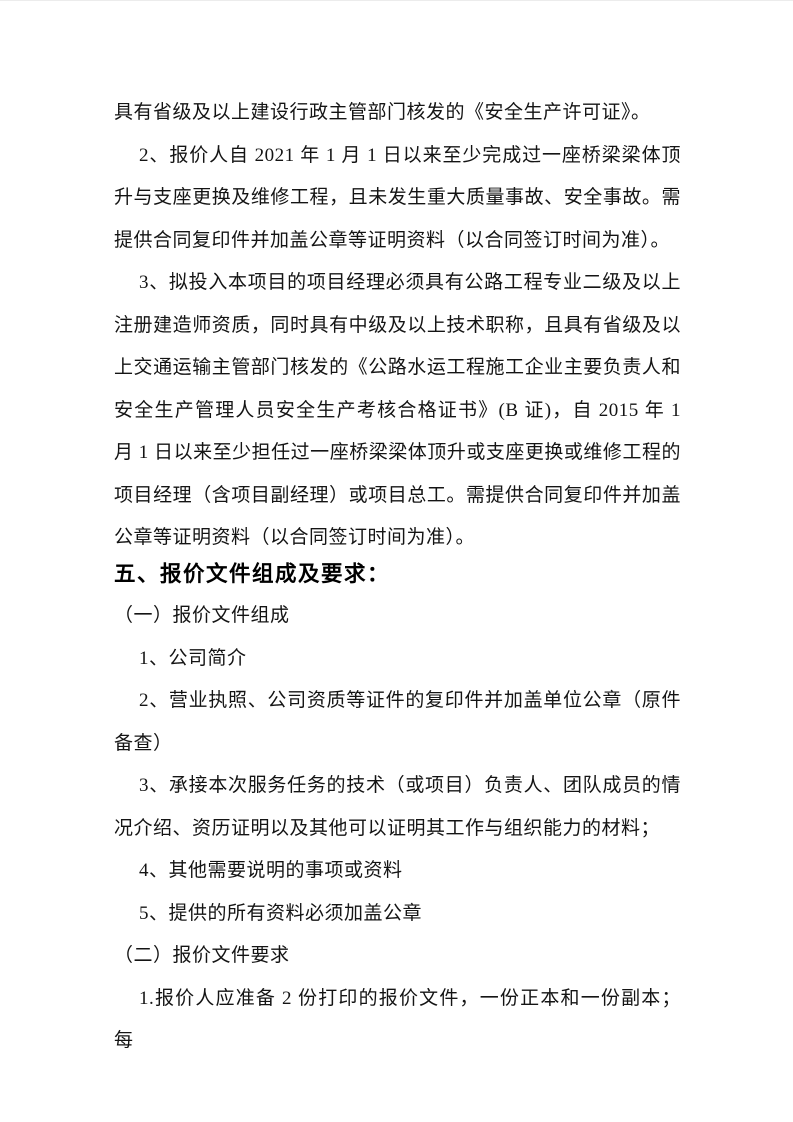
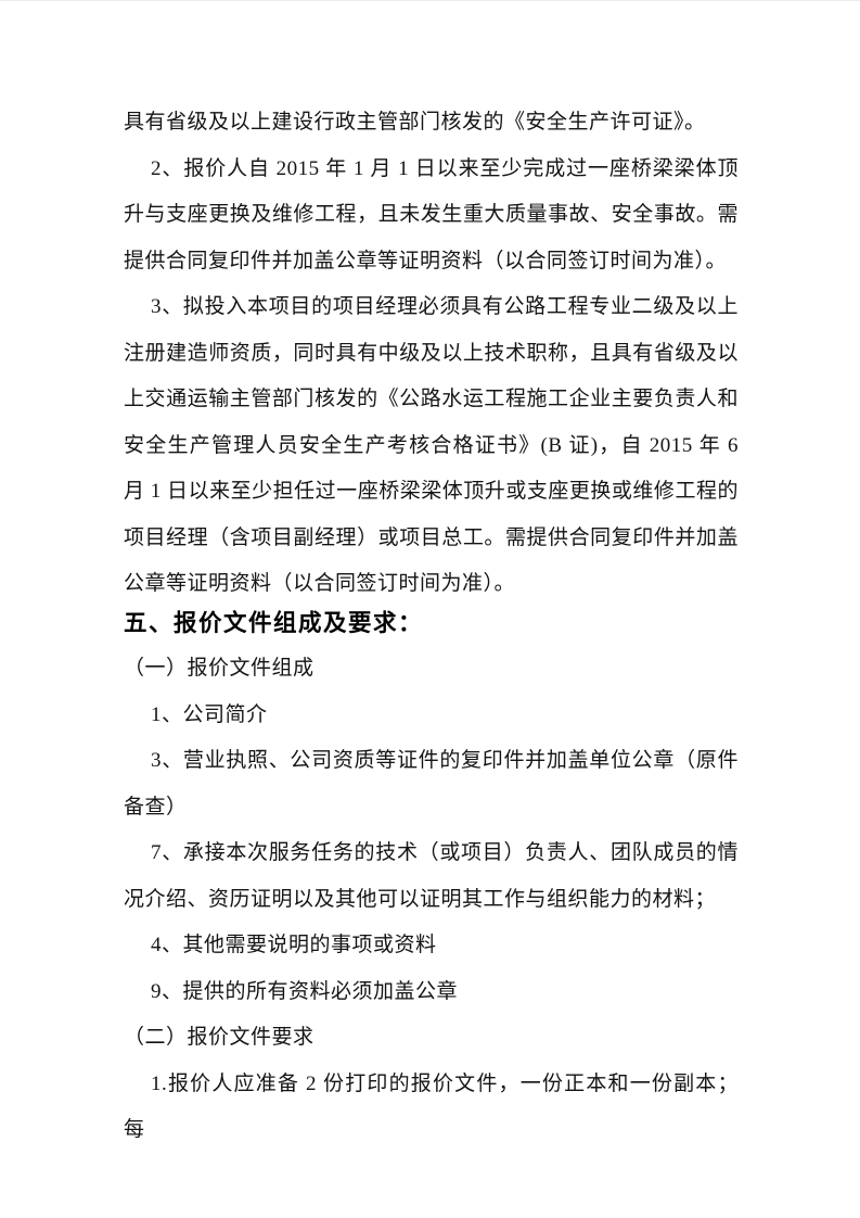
  具有省级及以上建设行政主管部门核发的《安全生产许可证》。
- 2、报价人自 2021 年 1 月 1 日以来至少完成过一座桥梁梁体顶升与支座更换及维修工程，且未发生重大质量事故、安全事故。需提供合同复印件并加盖公章等证明资料（以合同签订时间为准）。
+ 2、报价人自 2015 年 1 月 1 日以来至少完成过一座桥梁梁体顶升与支座更换及维修工程，且未发生重大质量事故、安全事故。需提供合同复印件并加盖公章等证明资料（以合同签订时间为准）。
- 3、拟投入本项目的项目经理必须具有公路工程专业二级及以上注册建造师资质，同时具有中级及以上技术职称，且具有省级及以上交通运输主管部门核发的《公路水运工程施工企业主要负责人和安全生产管理人员安全生产考核合格证书》(B 证)，自 2015 年 1 月 1 日以来至少担任过一座桥梁梁体顶升或支座更换或维修工程的项目经理（含项目副经理）或项目总工。需提供合同复印件并加盖公章等证明资料（以合同签订时间为准）。
+ 3、拟投入本项目的项目经理必须具有公路工程专业二级及以上注册建造师资质，同时具有中级及以上技术职称，且具有省级及以上交通运输主管部门核发的《公路水运工程施工企业主要负责人和安全生产管理人员安全生产考核合格证书》(B 证)，自 2015 年 6 月 1 日以来至少担任过一座桥梁梁体顶升或支座更换或维修工程的项目经理（含项目副经理）或项目总工。需提供合同复印件并加盖公章等证明资料（以合同签订时间为准）。
  五、报价文件组成及要求：
  （一）报价文件组成
  1、公司简介
- 2、营业执照、公司资质等证件的复印件并加盖单位公章（原件备查）
+ 3、营业执照、公司资质等证件的复印件并加盖单位公章（原件备查）
- 3、承接本次服务任务的技术（或项目）负责人、团队成员的情况介绍、资历证明以及其他可以证明其工作与组织能力的材料；
+ 7、承接本次服务任务的技术（或项目）负责人、团队成员的情况介绍、资历证明以及其他可以证明其工作与组织能力的材料；
  4、其他需要说明的事项或资料
- 5、提供的所有资料必须加盖公章
+ 9、提供的所有资料必须加盖公章
  （二）报价文件要求
  1.报价人应准备 2 份打印的报价文件，一份正本和一份副本；每
